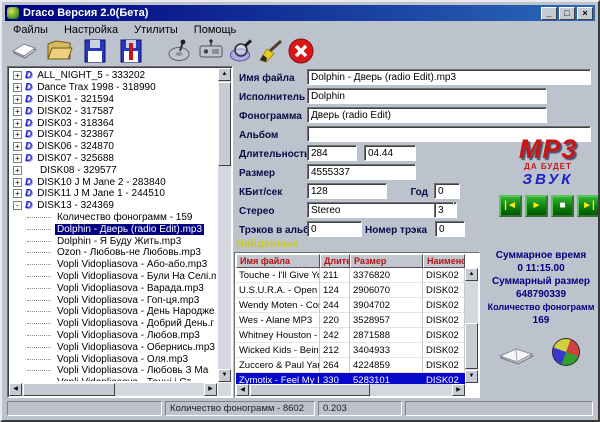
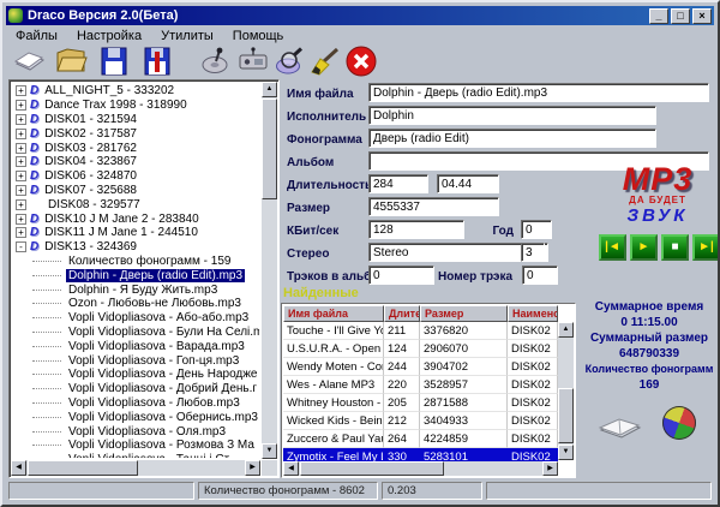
  Draco Версия 2.0(Бета)
  _
  □
  ×
  Файлы
  Настройка
  Утилиты
  Помощь
  +
  D
  ALL_NIGHT_5 - 333202
  +
  D
  Dance Trax 1998 - 318990
  +
  D
  DISK01 - 321594
  +
  D
  DISK02 - 317587
  +
  D
- DISK03 - 318364
+ DISK03 - 281762
  +
  D
  DISK04 - 323867
  +
  D
  DISK06 - 324870
  +
  D
  DISK07 - 325688
  +
  DISK08 - 329577
  +
  D
  DISK10 J M Jane 2 - 283840
  +
  D
  DISK11 J M Jane 1 - 244510
  -
  D
  DISK13 - 324369
  Количество фонограмм - 159
  Dolphin - Дверь (radio Edit).mp3
  Dolphin - Я Буду Жить.mp3
  Ozon - Любовь-не Любовь.mp3
  Vopli Vidopliasova - Або-або.mp3
  Vopli Vidopliasova - Були На Селі.m
  Vopli Vidopliasova - Варада.mp3
  Vopli Vidopliasova - Гоп-ця.mp3
  Vopli Vidopliasova - День Народже
  Vopli Vidopliasova - Добрий День.г
  Vopli Vidopliasova - Любов.mp3
  Vopli Vidopliasova - Обернись.mp3
  Vopli Vidopliasova - Оля.mp3
- Vopli Vidopliasova - Любовь З Ма
+ Vopli Vidopliasova - Розмова З Ма
  Имя файла
  Исполнитель
  Фонограмма
  Альбом
  Длительност
  Размер
  КБит/сек
  Стерео
  Трэков в аль
  Год
  Номер трэка
  Dolphin - Дверь (radio Edit).mp3
  Dolphin
  Дверь (radio Edit)
  284
  04.44
  4555337
  128
  0
  Stereo
  3
  0
  0
  MP3
  ДА БУДЕТ
  ЗВУК
  |◄
  ►
  ■
  ►|
  Найденные
  Имя файла
  Длите
  Размер
  Touche - I'll Give Yo
  211
  3376820
  DISK02
  124
  2906070
  DISK02
  244
  3904702
  DISK02
  Wes - Alane MP3
  220
  3528957
  DISK02
- 242
+ 205
  2871588
  DISK02
  212
  3404933
  DISK02
  Zuccero & Paul Yau
  264
  4224859
  DISK02
  330
  5283101
  DISK02
  Суммарное время
  0 11:15.00
  Суммарный размер
  648790339
  Количество фонограмм
  169
  Количество фонограмм - 8602
  0.203
